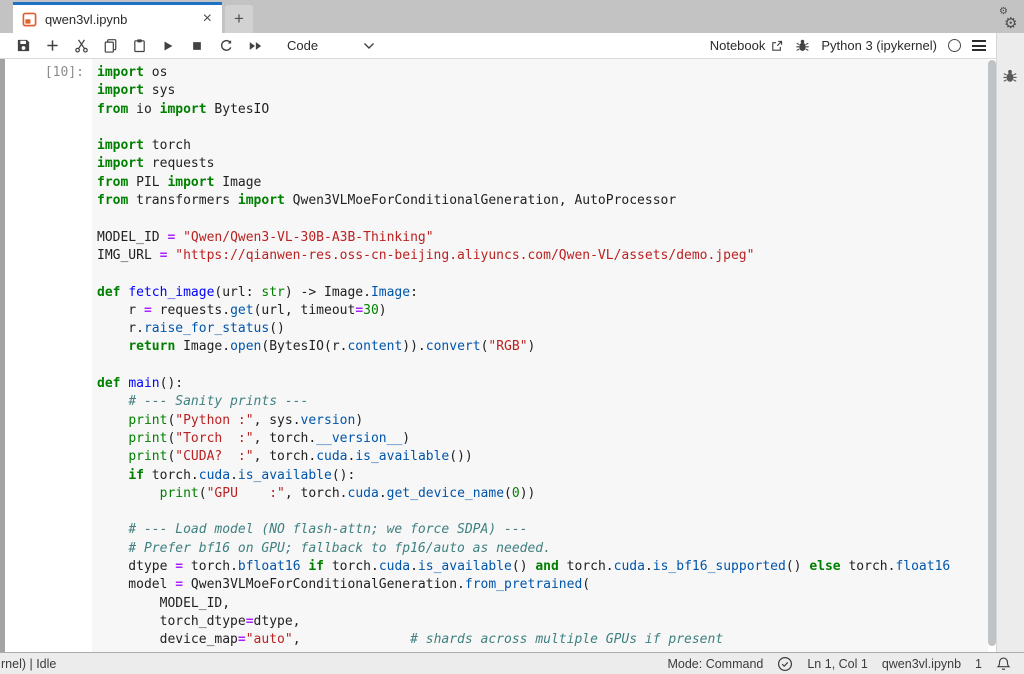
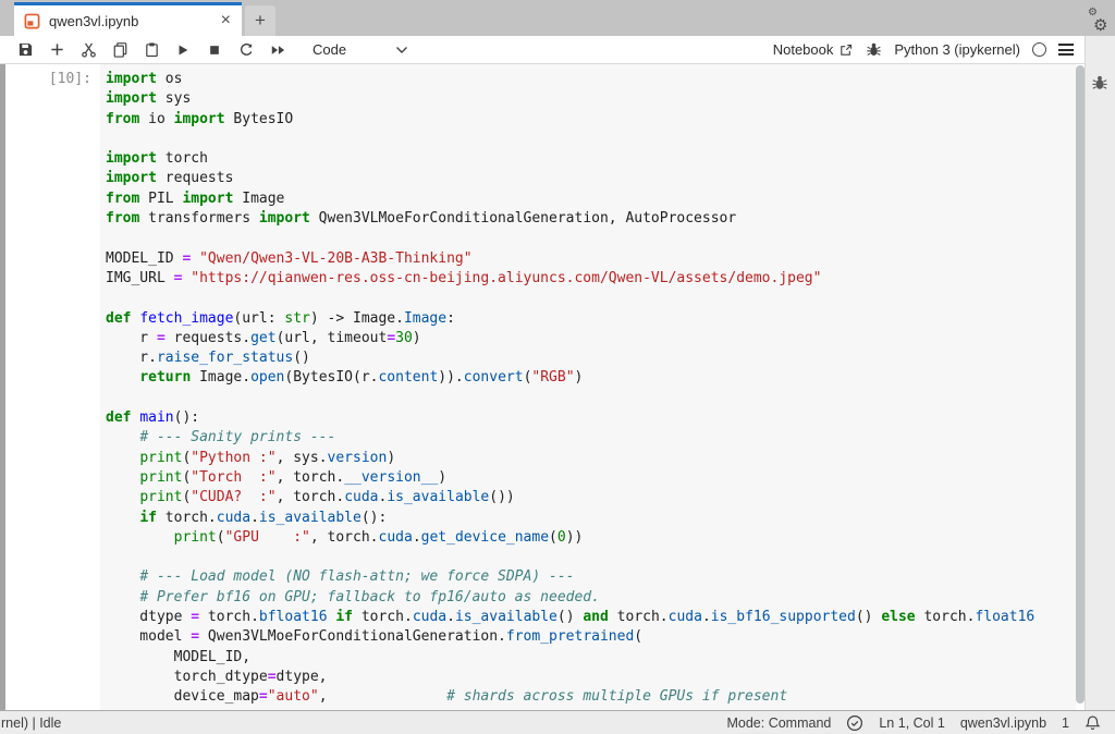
  qwen3vl.ipynb
  ×
  +
  ⚙
  ⚙
  Code
  Notebook
  Python 3 (ipykernel)
  [10]:
  import os
  import sys
  from io import BytesIO
  import torch
  import requests
  from PIL import Image
  from transformers import Qwen3VLMoeForConditionalGeneration, AutoProcessor
- MODEL_ID = "Qwen/Qwen3-VL-30B-A3B-Thinking"
+ MODEL_ID = "Qwen/Qwen3-VL-20B-A3B-Thinking"
  IMG_URL = "https://qianwen-res.oss-cn-beijing.aliyuncs.com/Qwen-VL/assets/demo.jpeg"
  def fetch_image(url: str) -> Image.Image:
  r = requests.get(url, timeout=30)
  r.raise_for_status()
  return Image.open(BytesIO(r.content)).convert("RGB")
  def main():
  # --- Sanity prints ---
  print("Python :", sys.version)
  print("Torch :", torch.__version__)
  print("CUDA? :", torch.cuda.is_available())
  if torch.cuda.is_available():
  print("GPU :", torch.cuda.get_device_name(0))
  # --- Load model (NO flash-attn; we force SDPA) ---
  # Prefer bf16 on GPU; fallback to fp16/auto as needed.
  dtype = torch.bfloat16 if torch.cuda.is_available() and torch.cuda.is_bf16_supported() else torch.float16
  model = Qwen3VLMoeForConditionalGeneration.from_pretrained(
  MODEL_ID,
  torch_dtype=dtype,
  device_map="auto", # shards across multiple GPUs if present
  rnel) | Idle
  Mode: Command
  Ln 1, Col 1
  qwen3vl.ipynb
  1
